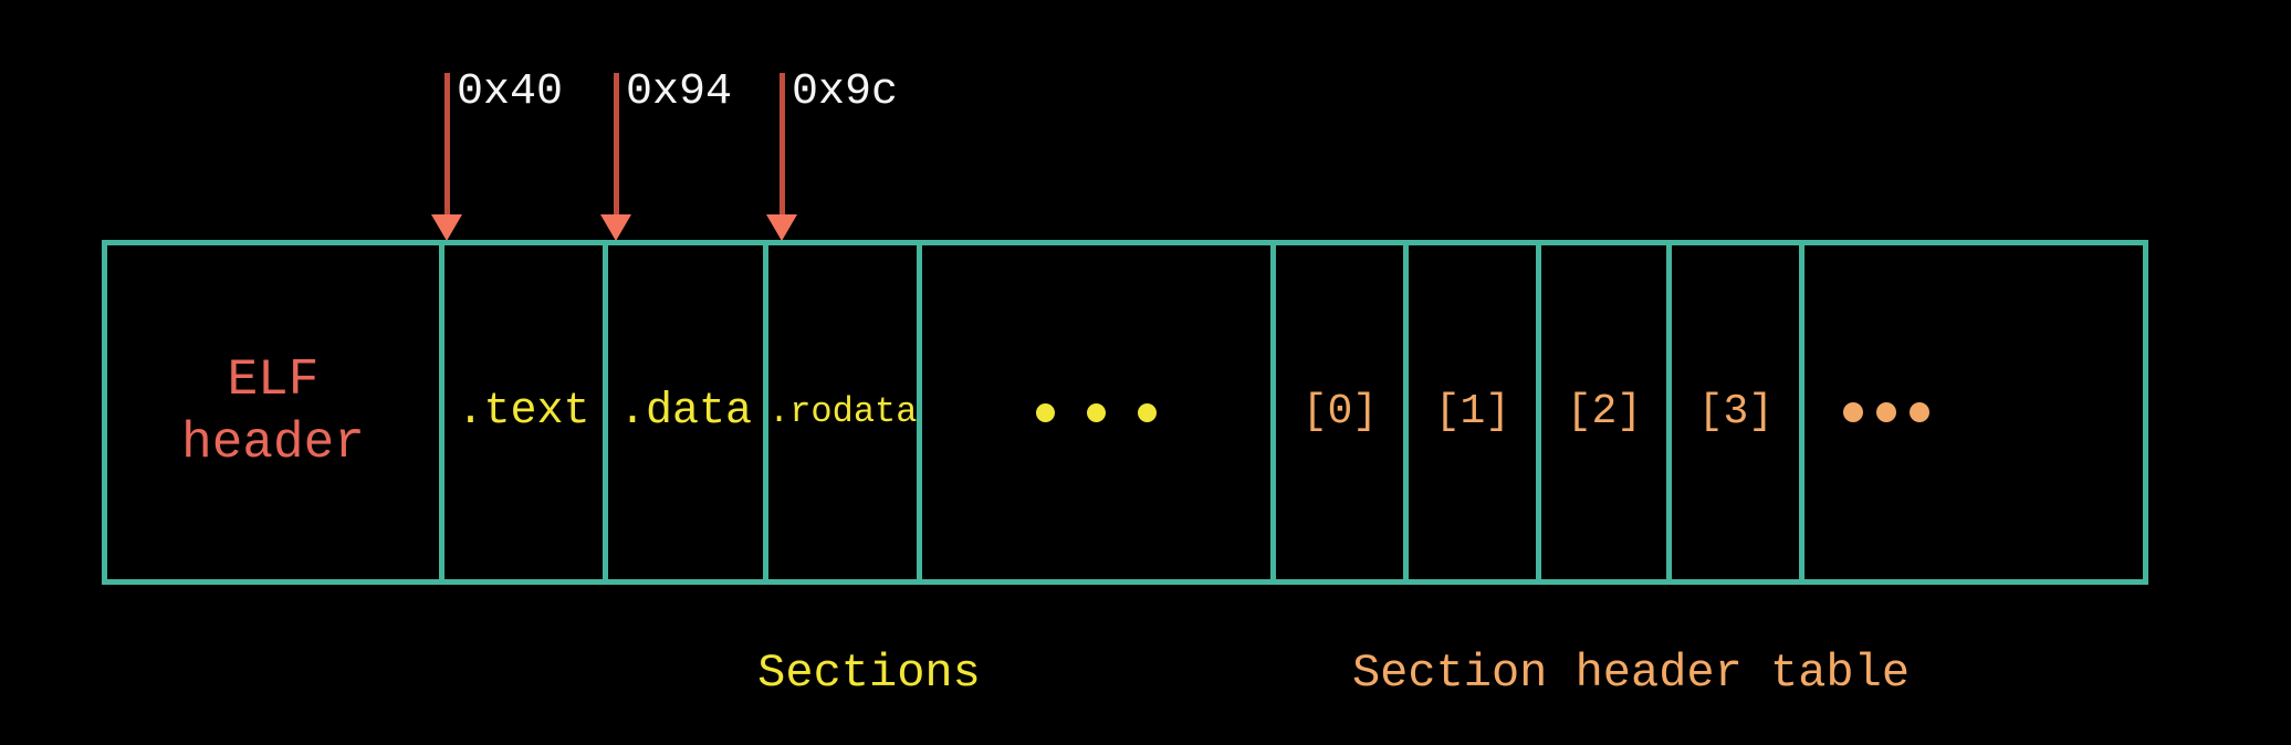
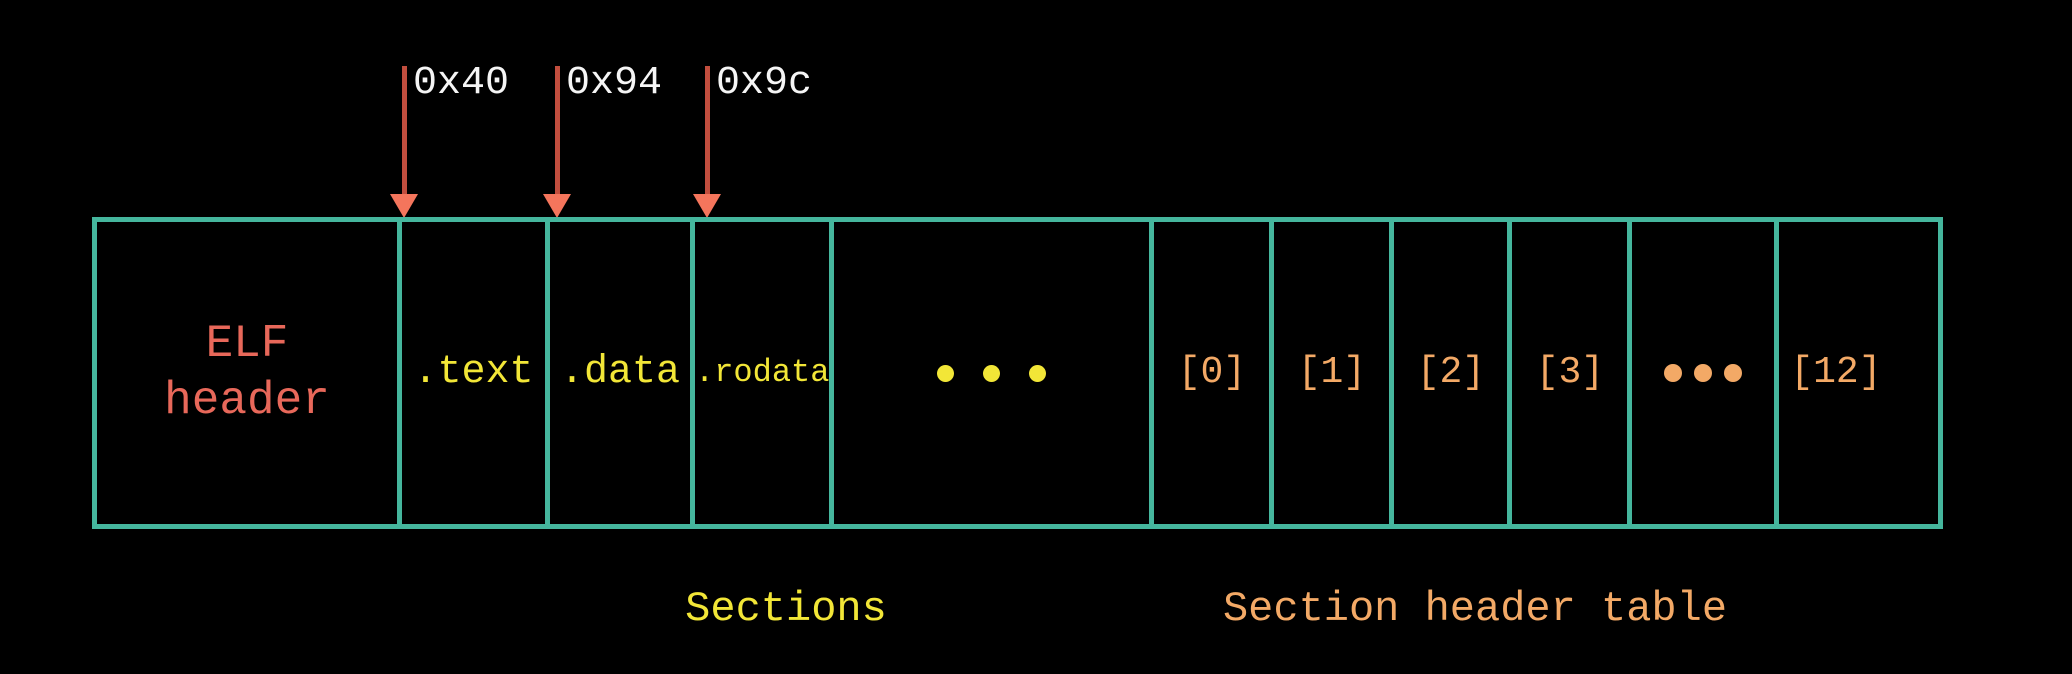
  0x40
  0x94
  0x9c
  ELF
  header
  .text
  .data
  .rodata
  [0]
  [1]
  [2]
  [3]
+ [12]
  Sections
  Section header table
